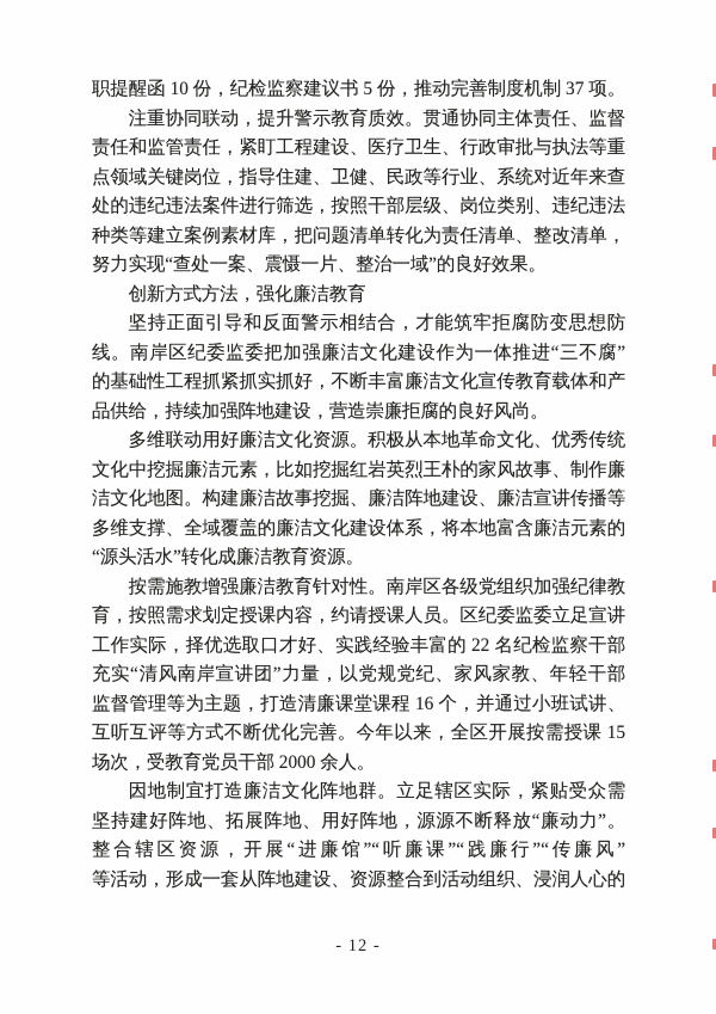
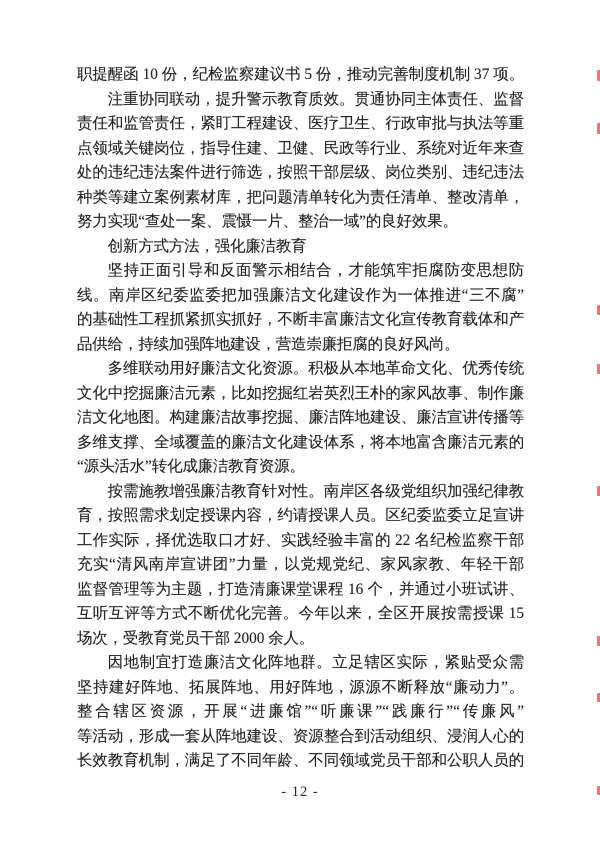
  职提醒函 10 份，纪检监察建议书 5 份，推动完善制度机制 37 项。
  注重协同联动，提升警示教育质效。贯通协同主体责任、监督
  责任和监管责任，紧盯工程建设、医疗卫生、行政审批与执法等重
  点领域关键岗位，指导住建、卫健、民政等行业、系统对近年来查
  处的违纪违法案件进行筛选，按照干部层级、岗位类别、违纪违法
  种类等建立案例素材库，把问题清单转化为责任清单、整改清单，
  努力实现“查处一案、震慑一片、整治一域”的良好效果。
  创新方式方法，强化廉洁教育
  坚持正面引导和反面警示相结合，才能筑牢拒腐防变思想防
  线。南岸区纪委监委把加强廉洁文化建设作为一体推进“三不腐”
  的基础性工程抓紧抓实抓好，不断丰富廉洁文化宣传教育载体和产
  品供给，持续加强阵地建设，营造崇廉拒腐的良好风尚。
  多维联动用好廉洁文化资源。积极从本地革命文化、优秀传统
  文化中挖掘廉洁元素，比如挖掘红岩英烈王朴的家风故事、制作廉
  洁文化地图。构建廉洁故事挖掘、廉洁阵地建设、廉洁宣讲传播等
  多维支撑、全域覆盖的廉洁文化建设体系，将本地富含廉洁元素的
  “源头活水”转化成廉洁教育资源。
  按需施教增强廉洁教育针对性。南岸区各级党组织加强纪律教
  育，按照需求划定授课内容，约请授课人员。区纪委监委立足宣讲
  工作实际，择优选取口才好、实践经验丰富的 22 名纪检监察干部
  充实“清风南岸宣讲团”力量，以党规党纪、家风家教、年轻干部
  监督管理等为主题，打造清廉课堂课程 16 个，并通过小班试讲、
  互听互评等方式不断优化完善。今年以来，全区开展按需授课 15
  场次，受教育党员干部 2000 余人。
  因地制宜打造廉洁文化阵地群。立足辖区实际，紧贴受众需
  坚持建好阵地、拓展阵地、用好阵地，源源不断释放“廉动力”。
  整合辖区资源，开展“进廉馆”“听廉课”“践廉行”“传廉风”
  等活动，形成一套从阵地建设、资源整合到活动组织、浸润人心的
+ 长效教育机制，满足了不同年龄、不同领域党员干部和公职人员的
  - 12 -
